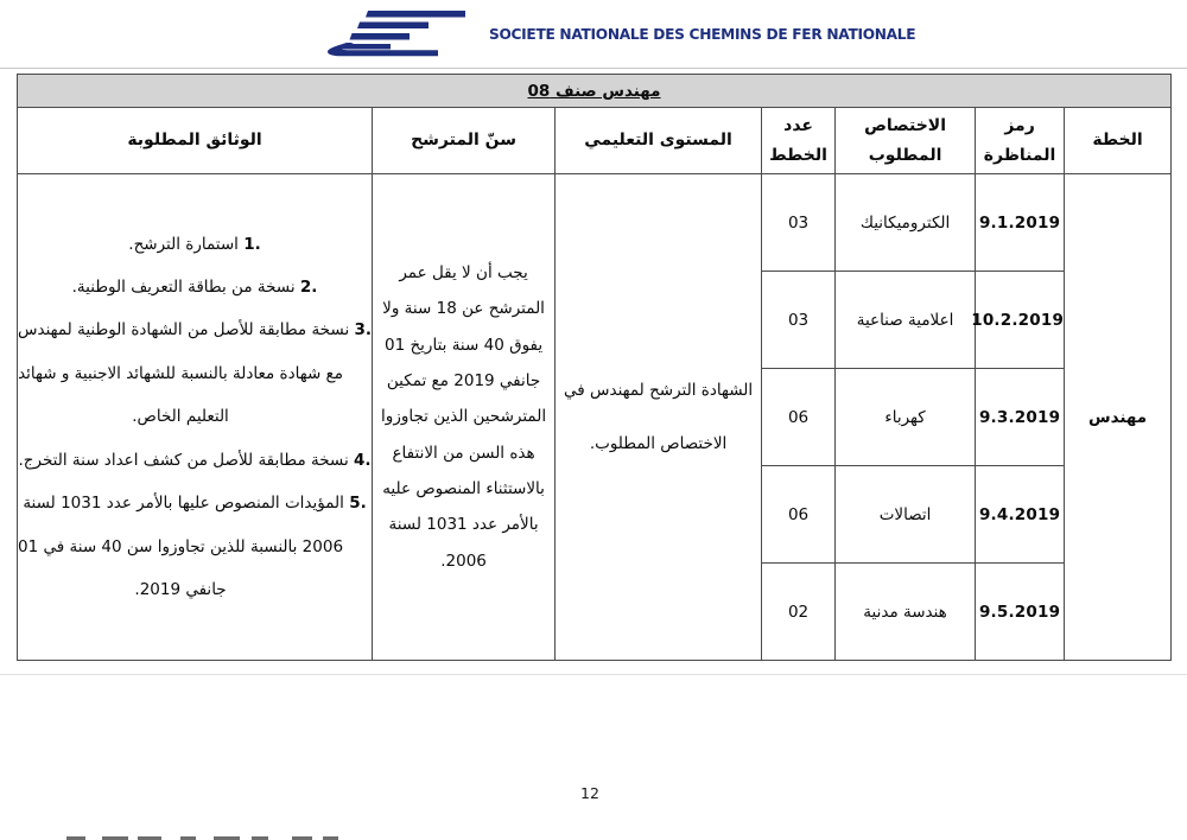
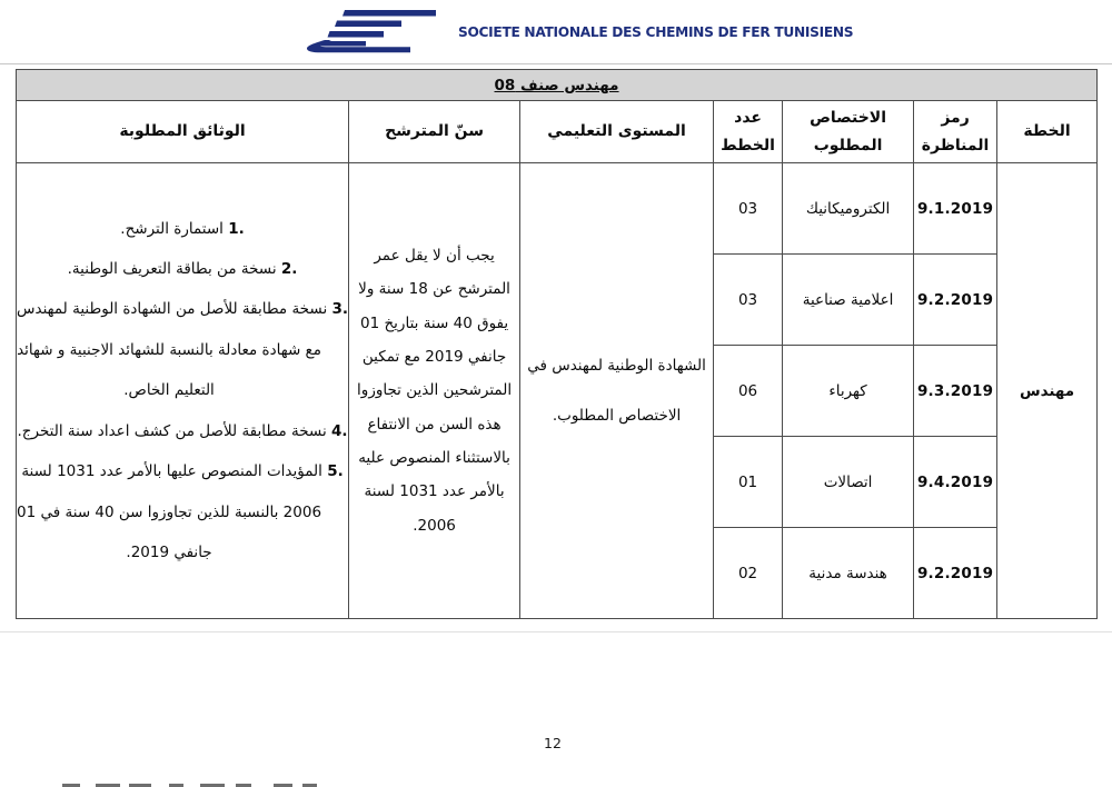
- SOCIETE NATIONALE DES CHEMINS DE FER NATIONALE
+ SOCIETE NATIONALE DES CHEMINS DE FER TUNISIENS
  مهندس صنف 08
  الخطة	رمز المناظرة	الاختصاص المطلوب	عدد الخطط	المستوى التعليمي	سنّ المترشح	الوثائق المطلوبة
- مهندس	9.1.2019	الكتروميكانيك	03	الشهادة الترشح لمهندس في الاختصاص المطلوب.	يجب أن لا يقل عمر المترشح عن 18 سنة ولا يفوق 40 سنة بتاريخ 01 جانفي 2019 مع تمكين المترشحين الذين تجاوزوا هذه السن من الانتفاع بالاستثناء المنصوص عليه بالأمر عدد 1031 لسنة 2006.	1. استمارة الترشح. 2. نسخة من بطاقة التعريف الوطنية. 3. نسخة مطابقة للأصل من الشهادة الوطنية لمهندس مع شهادة معادلة بالنسبة للشهائد الاجنبية و شهائد التعليم الخاص. 4. نسخة مطابقة للأصل من كشف اعداد سنة التخرج. 5. المؤيدات المنصوص عليها بالأمر عدد 1031 لسنة 2006 بالنسبة للذين تجاوزوا سن 40 سنة في 01 جانفي 2019.
+ مهندس	9.1.2019	الكتروميكانيك	03	الشهادة الوطنية لمهندس في الاختصاص المطلوب.	يجب أن لا يقل عمر المترشح عن 18 سنة ولا يفوق 40 سنة بتاريخ 01 جانفي 2019 مع تمكين المترشحين الذين تجاوزوا هذه السن من الانتفاع بالاستثناء المنصوص عليه بالأمر عدد 1031 لسنة 2006.	1. استمارة الترشح. 2. نسخة من بطاقة التعريف الوطنية. 3. نسخة مطابقة للأصل من الشهادة الوطنية لمهندس مع شهادة معادلة بالنسبة للشهائد الاجنبية و شهائد التعليم الخاص. 4. نسخة مطابقة للأصل من كشف اعداد سنة التخرج. 5. المؤيدات المنصوص عليها بالأمر عدد 1031 لسنة 2006 بالنسبة للذين تجاوزوا سن 40 سنة في 01 جانفي 2019.
- 10.2.2019	اعلامية صناعية	03
+ 9.2.2019	اعلامية صناعية	03
  9.3.2019	كهرباء	06
- 9.4.2019	اتصالات	06
+ 9.4.2019	اتصالات	01
- 9.5.2019	هندسة مدنية	02
+ 9.2.2019	هندسة مدنية	02
  12
